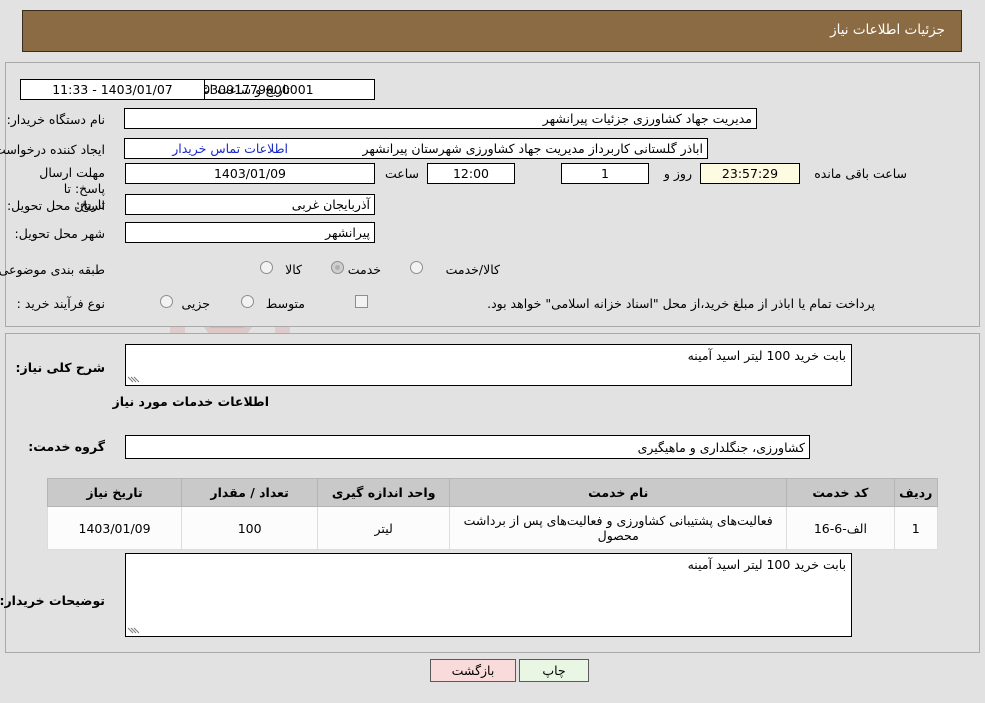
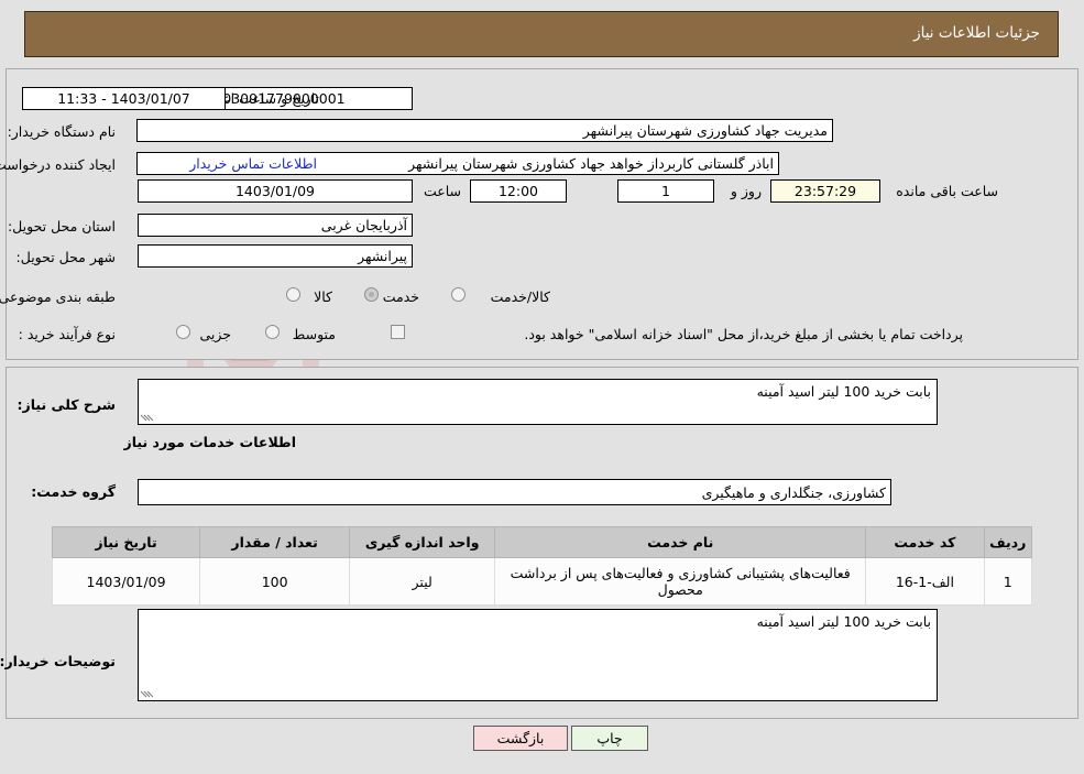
  جزئیات اطلاعات نیاز
  03091779000001
  1403/01/07 - 11:33
  نام دستگاه خریدار:
- مدیریت جهاد کشاورزی جزئیات پیرانشهر
+ مدیریت جهاد کشاورزی شهرستان پیرانشهر
  ایجاد کننده درخواست
- اباذر گلستانی کاربرداز مدیریت جهاد کشاورزی شهرستان پیرانشهر
+ اباذر گلستانی کاربرداز خواهد جهاد کشاورزی شهرستان پیرانشهر
  اطلاعات تماس خریدار
- مهلت ارسال پاسخ: تا تاریخ:
  1403/01/09
  ساعت
  12:00
  1
  روز و
  23:57:29
  ساعت باقی مانده
  استان محل تحویل:
  آذربایجان غربی
  شهر محل تحویل:
  پیرانشهر
  طبقه بندی موضوعی
  کالا
  خدمت
  کالا/خدمت
  نوع فرآیند خرید :
  جزیی
  متوسط
- پرداخت تمام یا اباذر از مبلغ خرید،از محل "اسناد خزانه اسلامی" خواهد بود.
+ پرداخت تمام یا بخشی از مبلغ خرید،از محل "اسناد خزانه اسلامی" خواهد بود.
  شرح کلی نیاز:
  بابت خرید 100 لیتر اسید آمینه
  اطلاعات خدمات مورد نیاز
  گروه خدمت:
  کشاورزی، جنگلداری و ماهیگیری
  ردیف	کد خدمت	نام خدمت	واحد اندازه گیری	تعداد / مقدار	تاریخ نیاز
- 1	الف-6-16	فعالیت‌های پشتیبانی کشاورزی و فعالیت‌های پس از برداشت محصول	لیتر	100	1403/01/09
+ 1	الف-1-16	فعالیت‌های پشتیبانی کشاورزی و فعالیت‌های پس از برداشت محصول	لیتر	100	1403/01/09
  توضیحات خریدار:
  بابت خرید 100 لیتر اسید آمینه
  بازگشت
  چاپ
